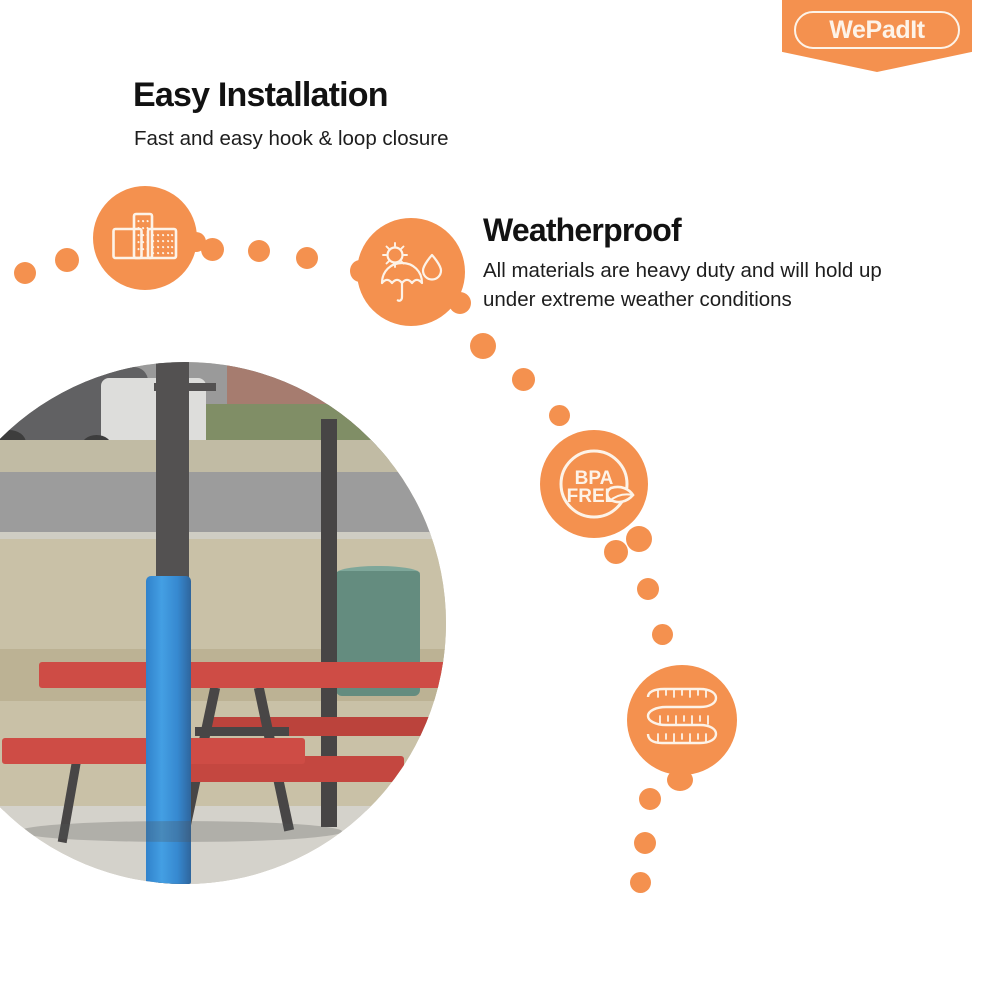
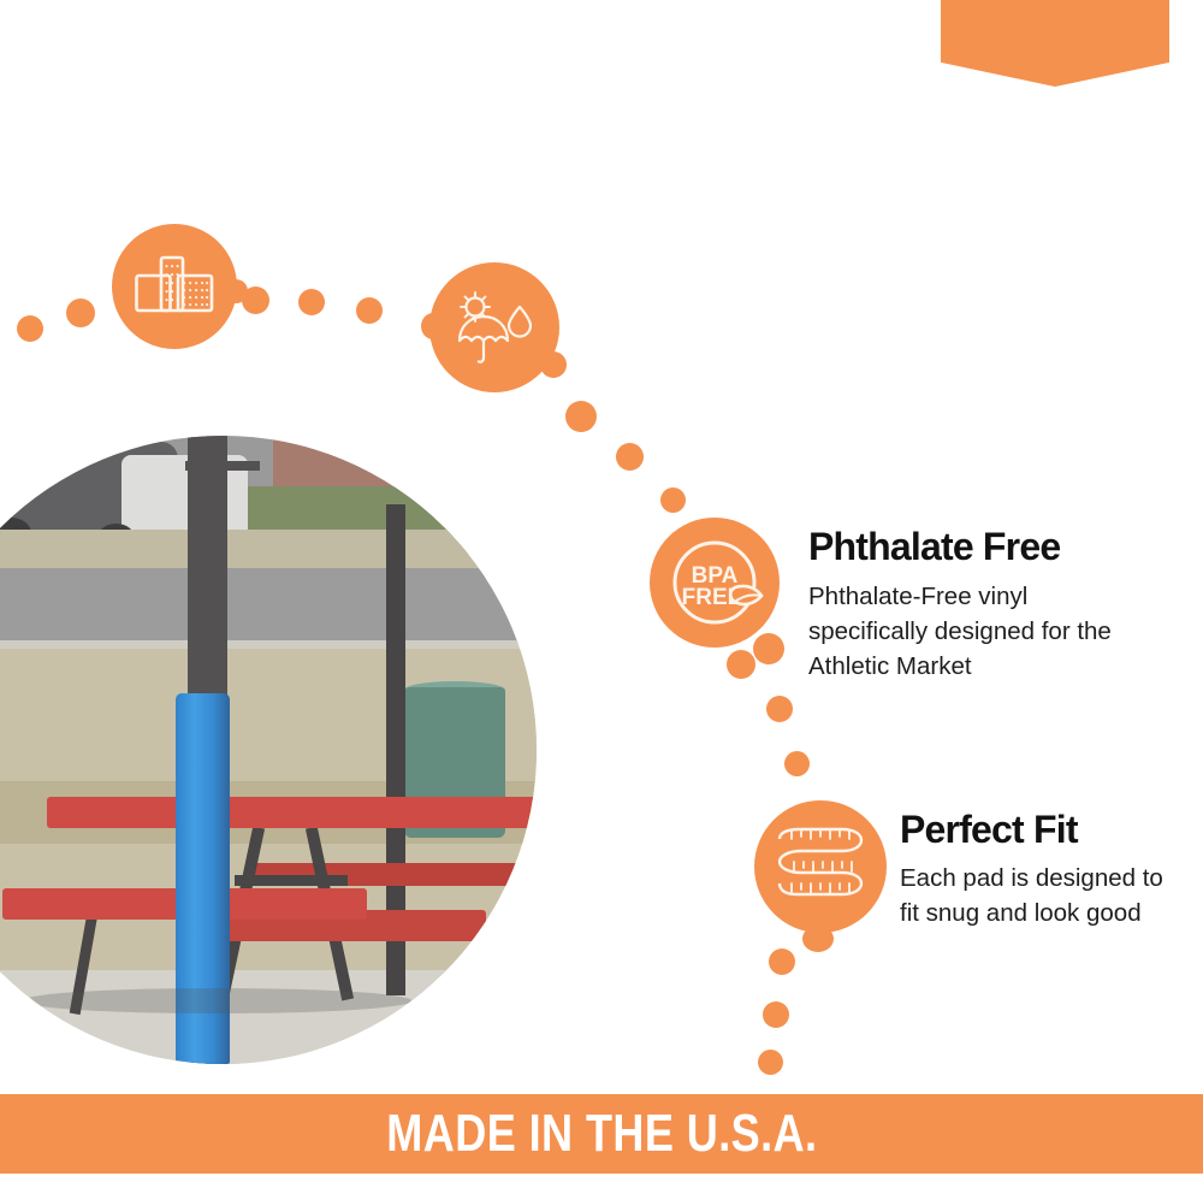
- WePadIt
- Easy Installation
- Fast and easy hook & loop closure
- Weatherproof
- All materials are heavy duty and will hold up under extreme weather conditions
  BPA
  FRE
+ Phthalate Free
+ Phthalate-Free vinyl specifically designed for the Athletic Market
+ Perfect Fit
+ Each pad is designed to fit snug and look good
+ MADE IN THE U.S.A.
